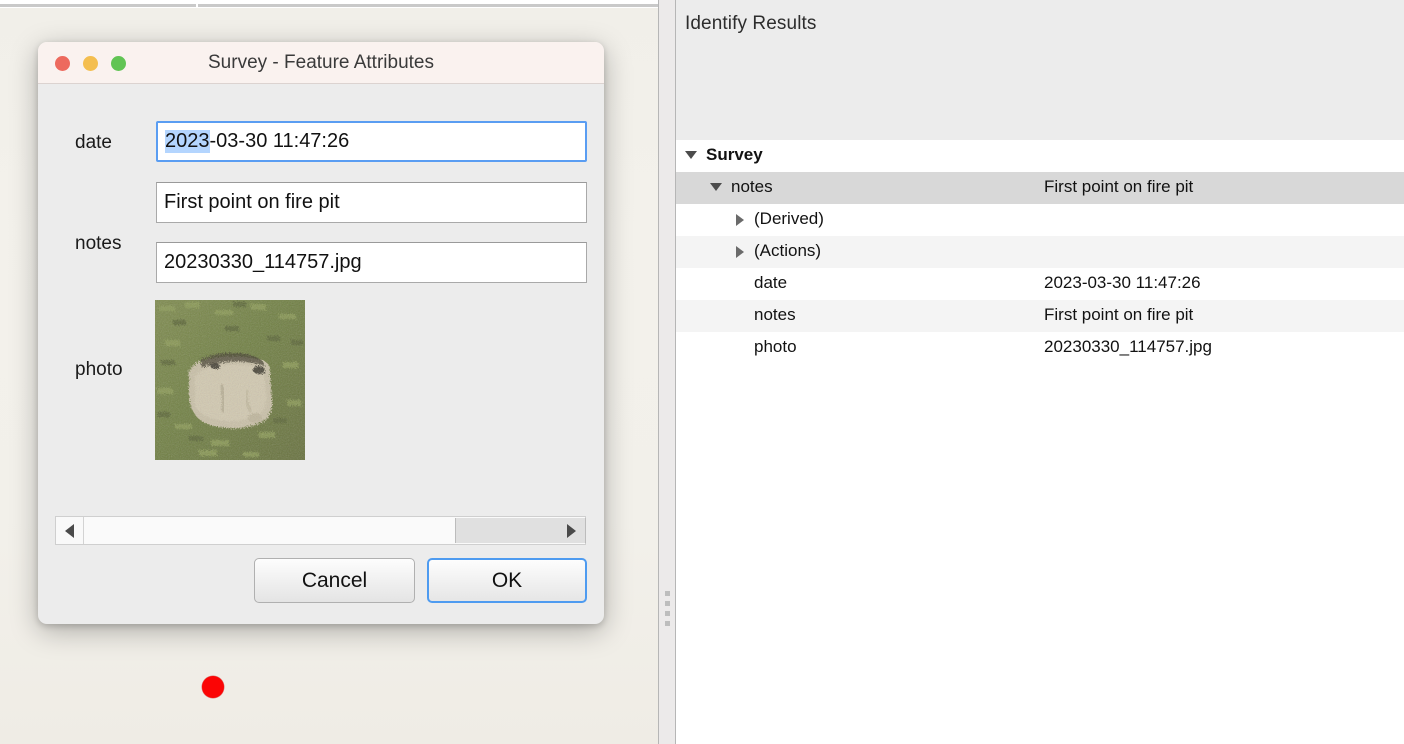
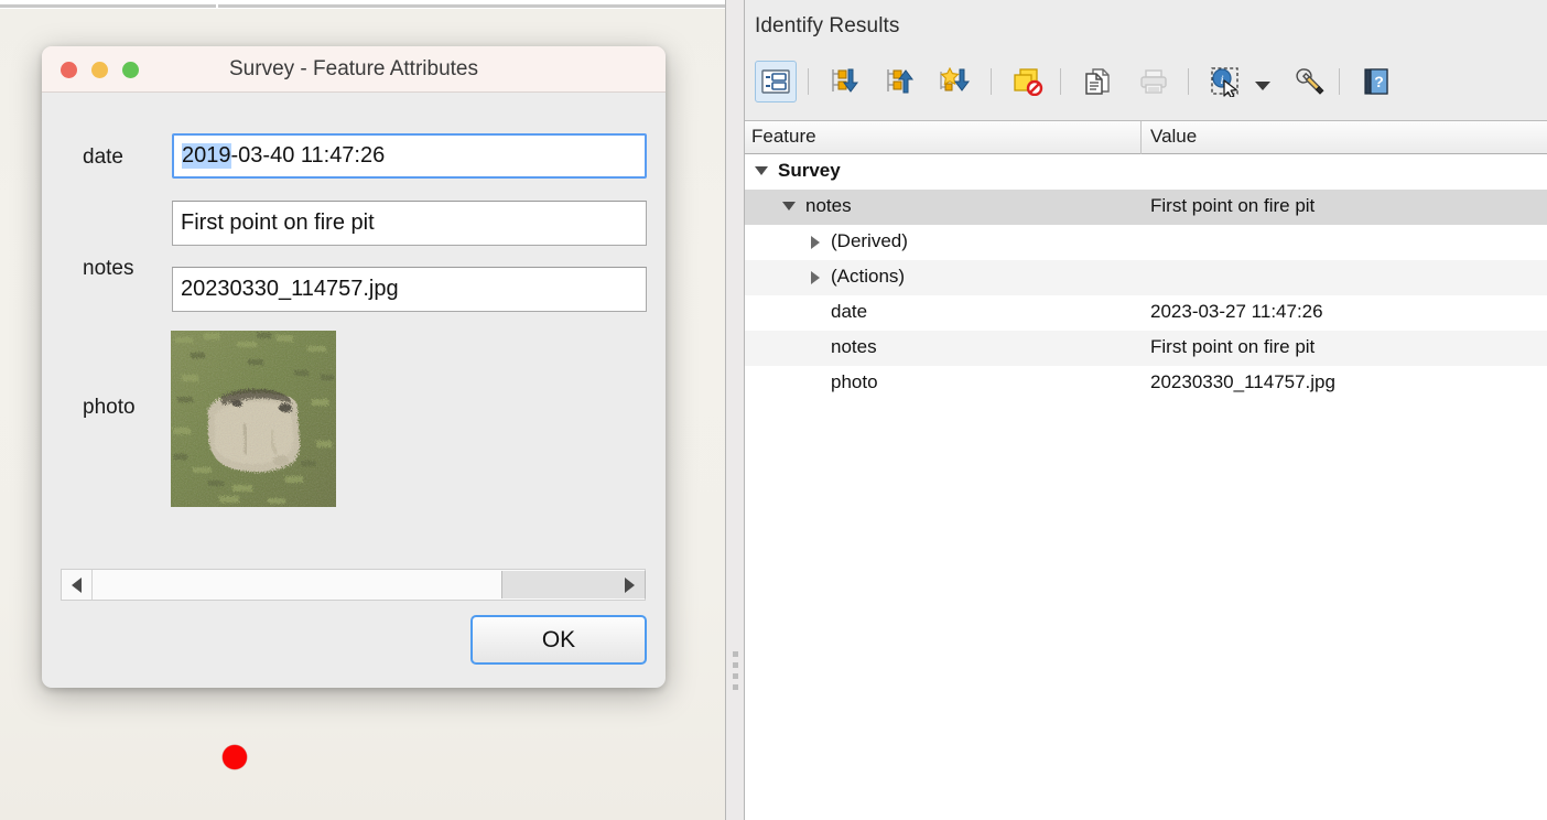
  Identify Results
+ i
+ ?
+ Feature
+ Value
  Survey
  notes
  First point on fire pit
  (Derived)
  (Actions)
  date
- 2023-03-30 11:47:26
+ 2023-03-27 11:47:26
  notes
  First point on fire pit
  photo
  20230330_114757.jpg
  Survey - Feature Attributes
  date
- 2023
+ 2019
- -03-30 11:47:26
+ -03-40 11:47:26
  notes
  First point on fire pit
  20230330_114757.jpg
  photo
- Cancel
  OK
